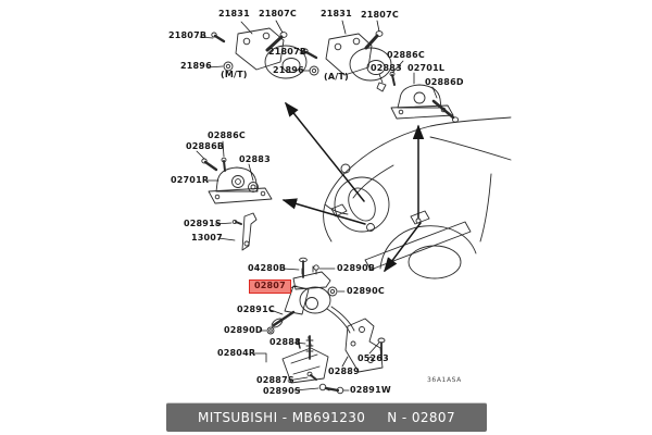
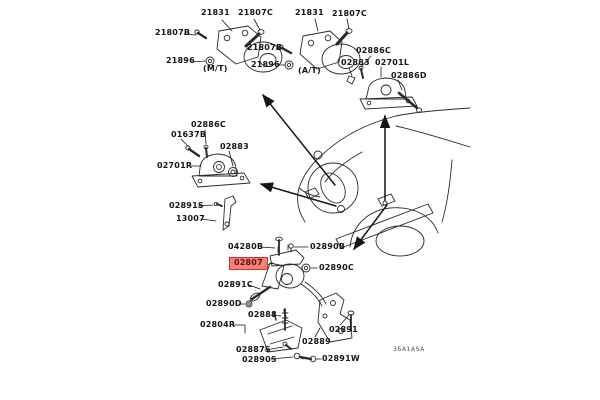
  21831
  21807C
  21807B
  21896
  (M/T)
  21831
  21807C
  21807B
  21896
  (A/T)
  02886C
  02883
  02701L
  02886D
  02886C
- 02886B
+ 01637B
  02883
  02701R
  02891S
  13007
  04280B
  02890B
  02807
  02890C
  02891C
  02890D
  02888
  02804R
- 05263
+ 02891
  02889
  02887S
  02890S
  02891W
- MITSUBISHI - MB691230
- N - 02807
